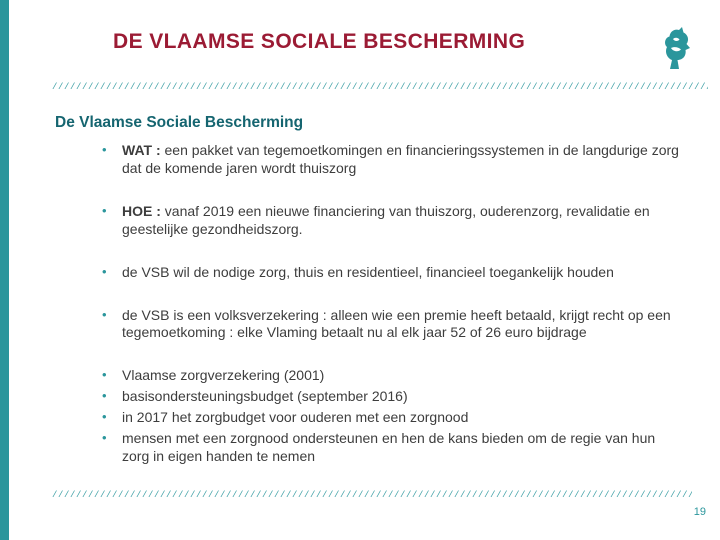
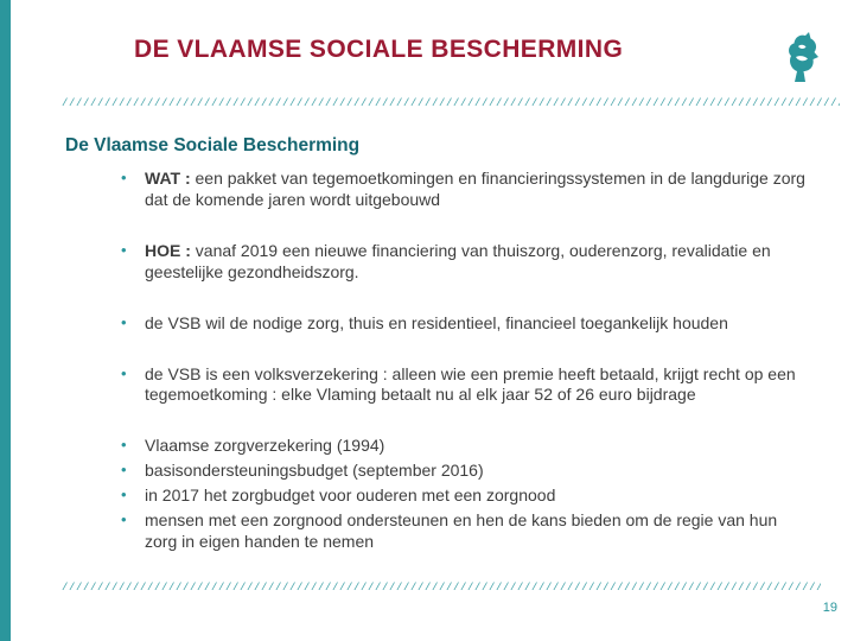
  DE VLAAMSE SOCIALE BESCHERMING
  De Vlaamse Sociale Bescherming
  •
- WAT : een pakket van tegemoetkomingen en financieringssystemen in de langdurige zorg dat de komende jaren wordt thuiszorg
+ WAT : een pakket van tegemoetkomingen en financieringssystemen in de langdurige zorg dat de komende jaren wordt uitgebouwd
  •
  HOE : vanaf 2019 een nieuwe financiering van thuiszorg, ouderenzorg, revalidatie en geestelijke gezondheidszorg.
  •
  de VSB wil de nodige zorg, thuis en residentieel, financieel toegankelijk houden
  •
  de VSB is een volksverzekering : alleen wie een premie heeft betaald, krijgt recht op een tegemoetkoming : elke Vlaming betaalt nu al elk jaar 52 of 26 euro bijdrage
  •
- Vlaamse zorgverzekering (2001)
+ Vlaamse zorgverzekering (1994)
  •
  basisondersteuningsbudget (september 2016)
  •
  in 2017 het zorgbudget voor ouderen met een zorgnood
  •
  mensen met een zorgnood ondersteunen en hen de kans bieden om de regie van hun zorg in eigen handen te nemen
  19
